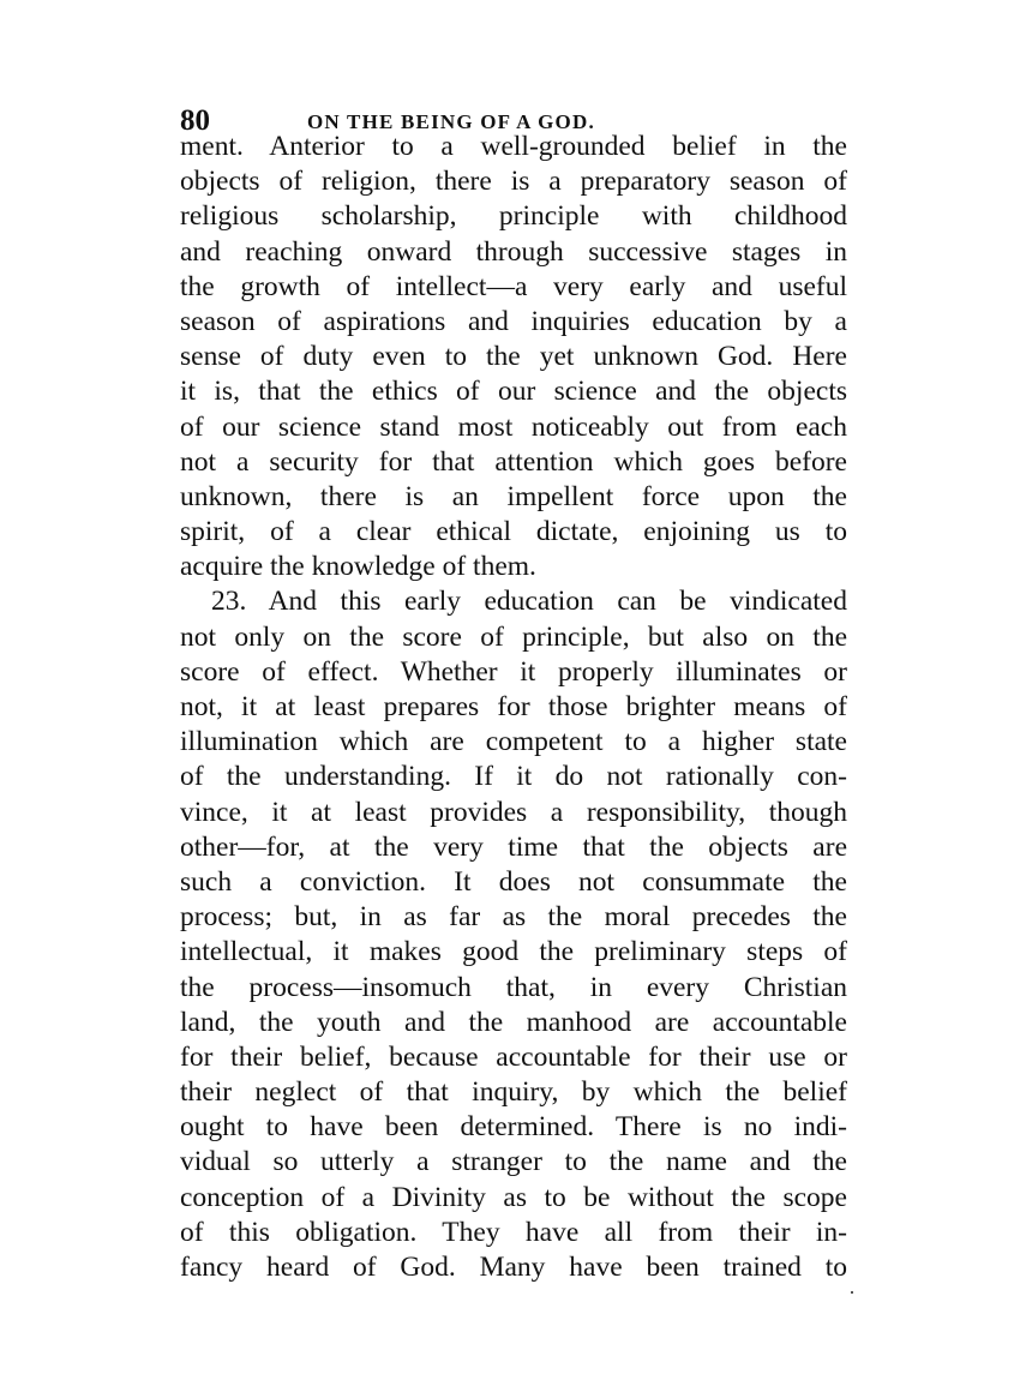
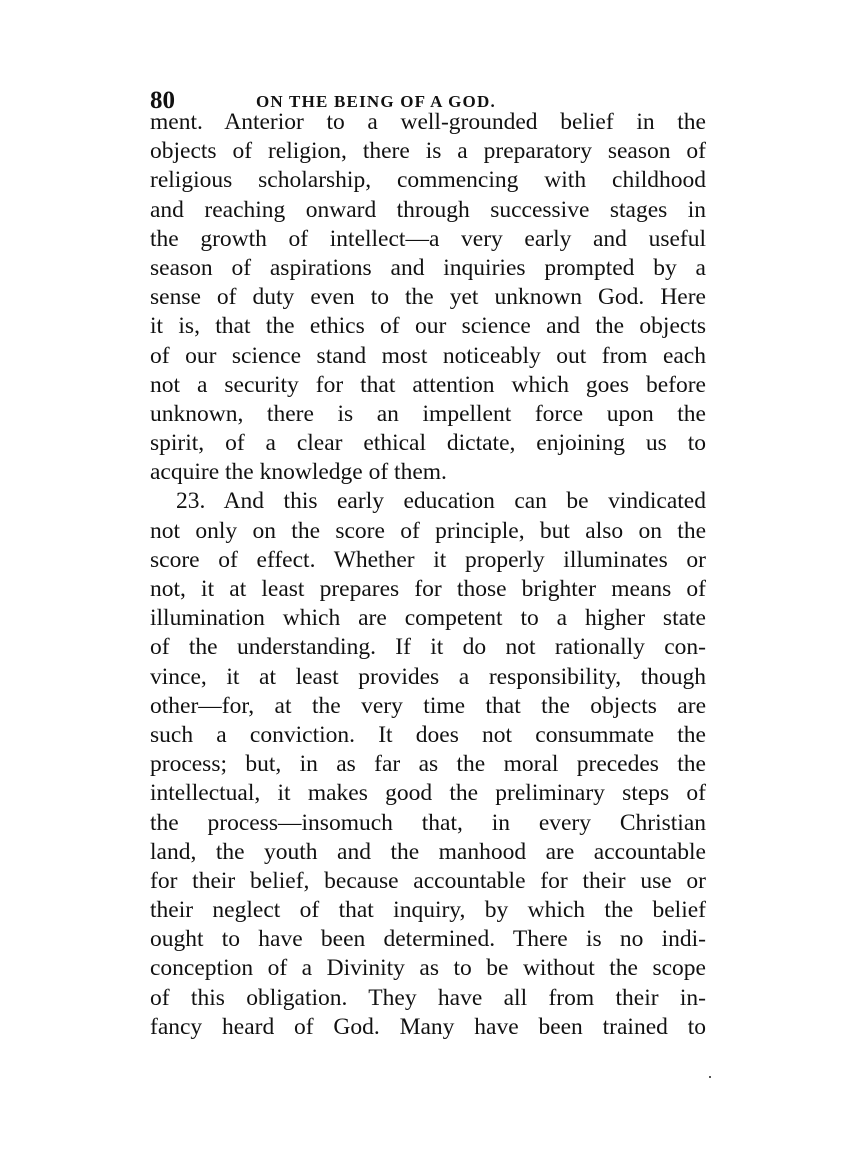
  80
  ON THE BEING OF A GOD.
  ment. Anterior to a well-grounded belief in the
  objects of religion, there is a preparatory season of
- religious scholarship, principle with childhood
+ religious scholarship, commencing with childhood
  and reaching onward through successive stages in
  the growth of intellect—a very early and useful
- season of aspirations and inquiries education by a
+ season of aspirations and inquiries prompted by a
  sense of duty even to the yet unknown God. Here
  it is, that the ethics of our science and the objects
  of our science stand most noticeably out from each
  not a security for that attention which goes before
  unknown, there is an impellent force upon the
  spirit, of a clear ethical dictate, enjoining us to
  acquire the knowledge of them.
  23. And this early education can be vindicated
  not only on the score of principle, but also on the
  score of effect. Whether it properly illuminates or
  not, it at least prepares for those brighter means of
  illumination which are competent to a higher state
  of the understanding. If it do not rationally con-
  vince, it at least provides a responsibility, though
  other—for, at the very time that the objects are
  such a conviction. It does not consummate the
  process; but, in as far as the moral precedes the
  intellectual, it makes good the preliminary steps of
  the process—insomuch that, in every Christian
  land, the youth and the manhood are accountable
  for their belief, because accountable for their use or
  their neglect of that inquiry, by which the belief
  ought to have been determined. There is no indi-
- vidual so utterly a stranger to the name and the
  conception of a Divinity as to be without the scope
  of this obligation. They have all from their in-
  fancy heard of God. Many have been trained to
